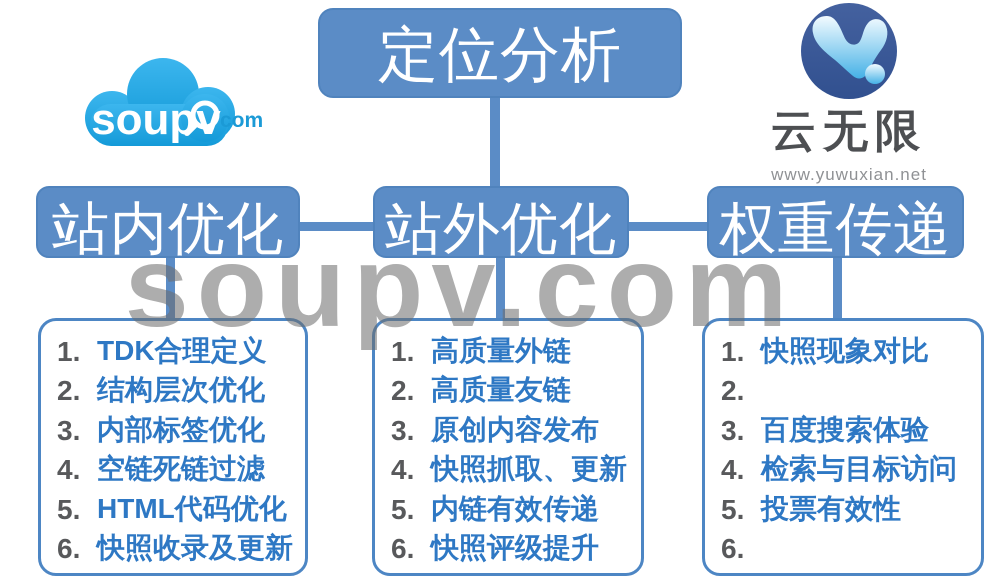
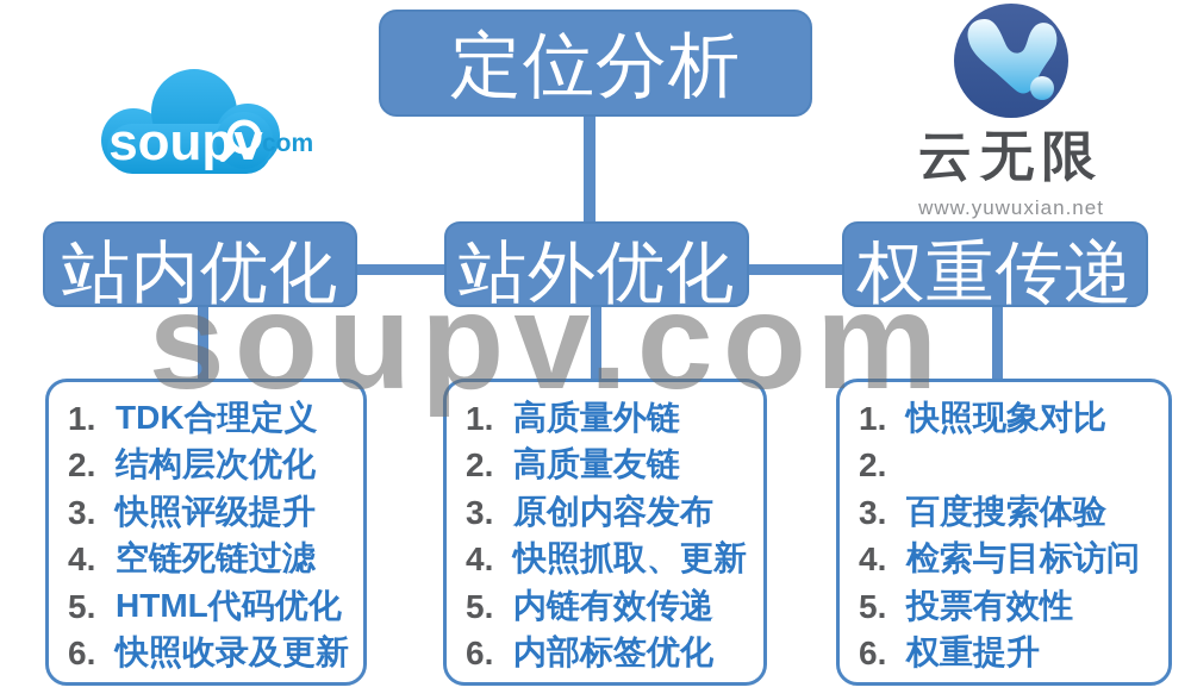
  定位分析
  站内优化
  站外优化
  权重传递
  1.
  TDK合理定义
  2.
  结构层次优化
  3.
- 内部标签优化
+ 快照评级提升
  4.
  空链死链过滤
  5.
  HTML代码优化
  6.
  快照收录及更新
  1.
  高质量外链
  2.
  高质量友链
  3.
  原创内容发布
  4.
  快照抓取、更新
  5.
  内链有效传递
  6.
- 快照评级提升
+ 内部标签优化
  1.
  快照现象对比
  2.
  3.
  百度搜索体验
  4.
  检索与目标访问
  5.
  投票有效性
  6.
+ 权重提升
  soupv.com
  soupv
  com
  云无限
  www.yuwuxian.net
